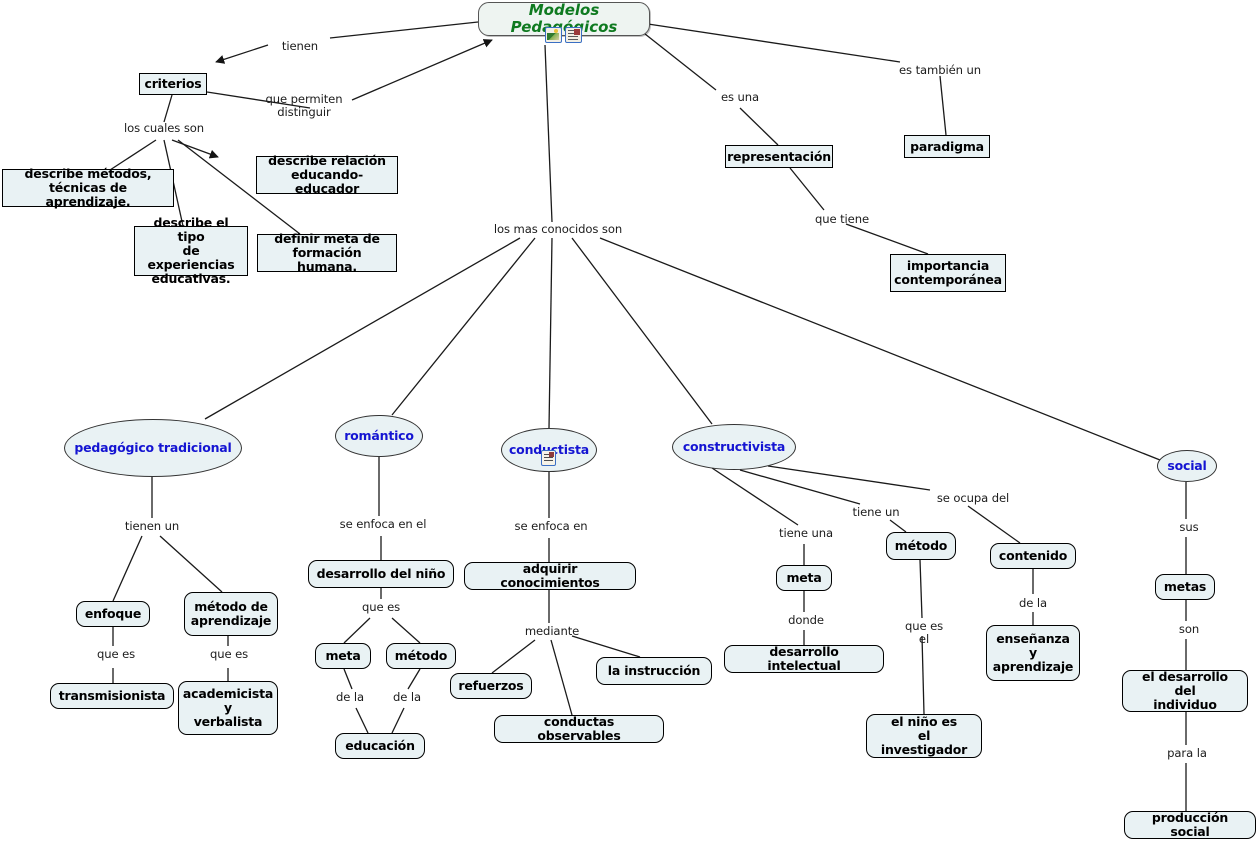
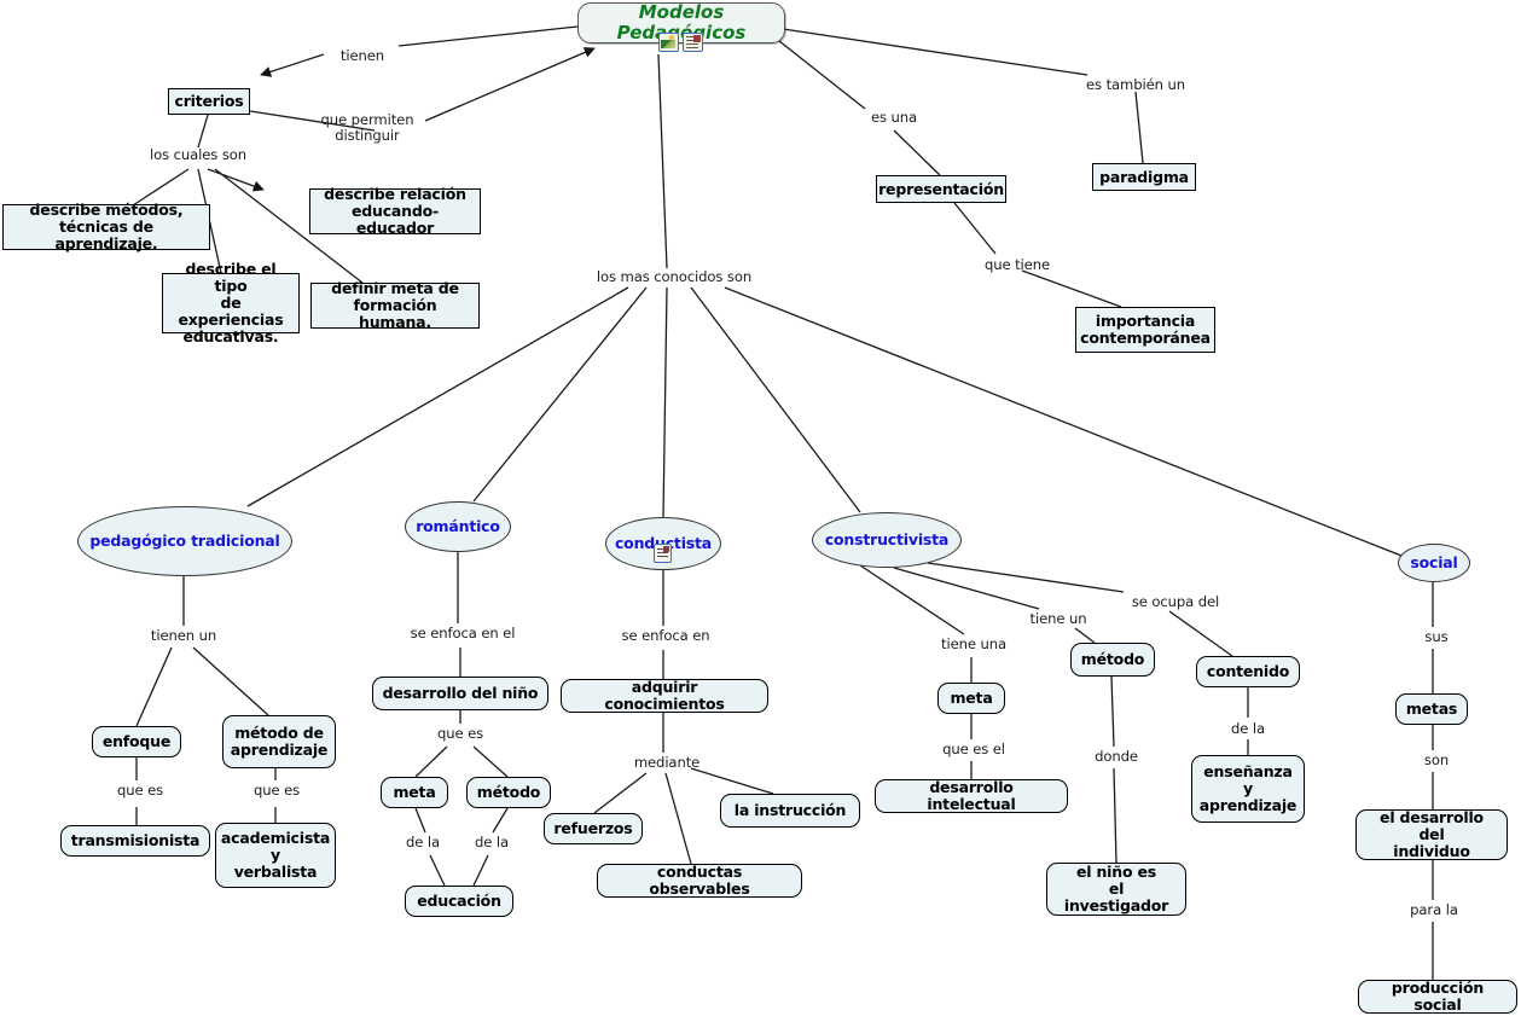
  Modelos Pedicos
  criterios
  describe métodos,
  técnicas de aprendizaje.
  describe relación
  educando-educador
  describe el tipo
  de experiencias
  educativas.
  definir meta de
  formación humana.
  representación
  paradigma
  importancia
  contemporánea
  pedagógico tradicional
  romántico
  condtista
  constructivista
  social
  enfoque
  método de
  aprendizaje
  transmisionista
  academicista
  y
  verbalista
  desarrollo del niño
  meta
  método
  educación
  adquirir conocimientos
  refuerzos
  conductas observables
  la instrucción
  meta
  desarrollo intelectual
  método
  el niño es
  el investigador
  contenido
  enseñanza
  y
  aprendizaje
  metas
  el desarrollo del
  individuo
  producción social
  tienen
  que permiten
  distinguir
  los cuales son
  es una
  es también un
  que tiene
  los mas conocidos son
  tienen un
  que es
  que es
  se enfoca en el
  que es
  de la
  de la
  se enfoca en
  mediante
  tiene una
- donde
+ que es el
  tiene un
- que es el
+ donde
  se ocupa del
  de la
  sus
  son
  para la
